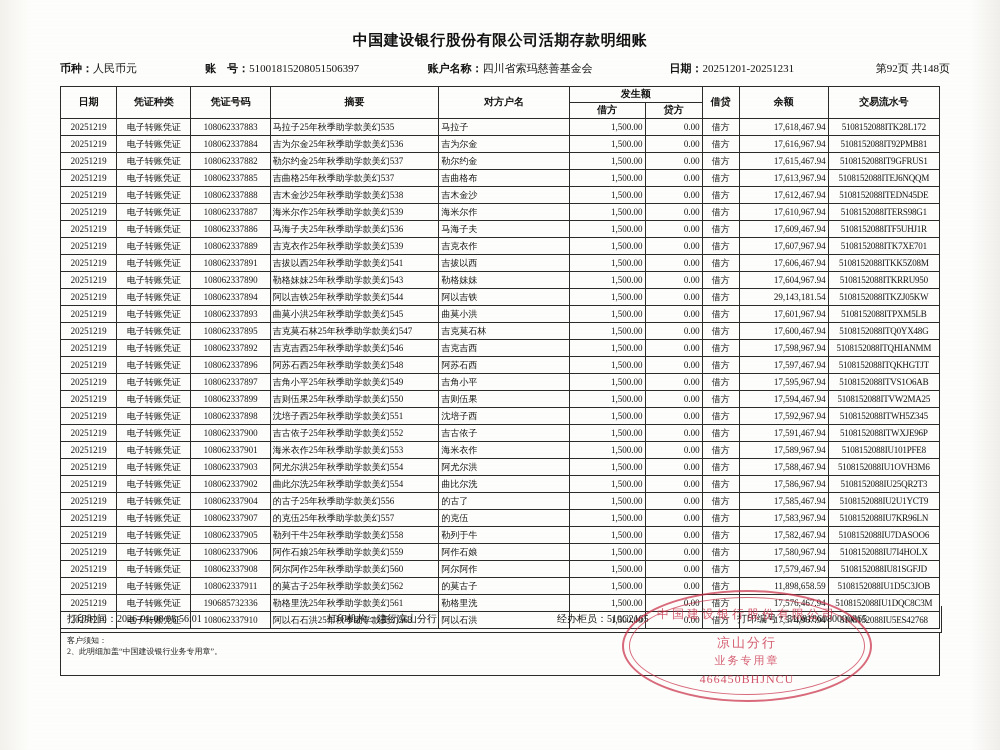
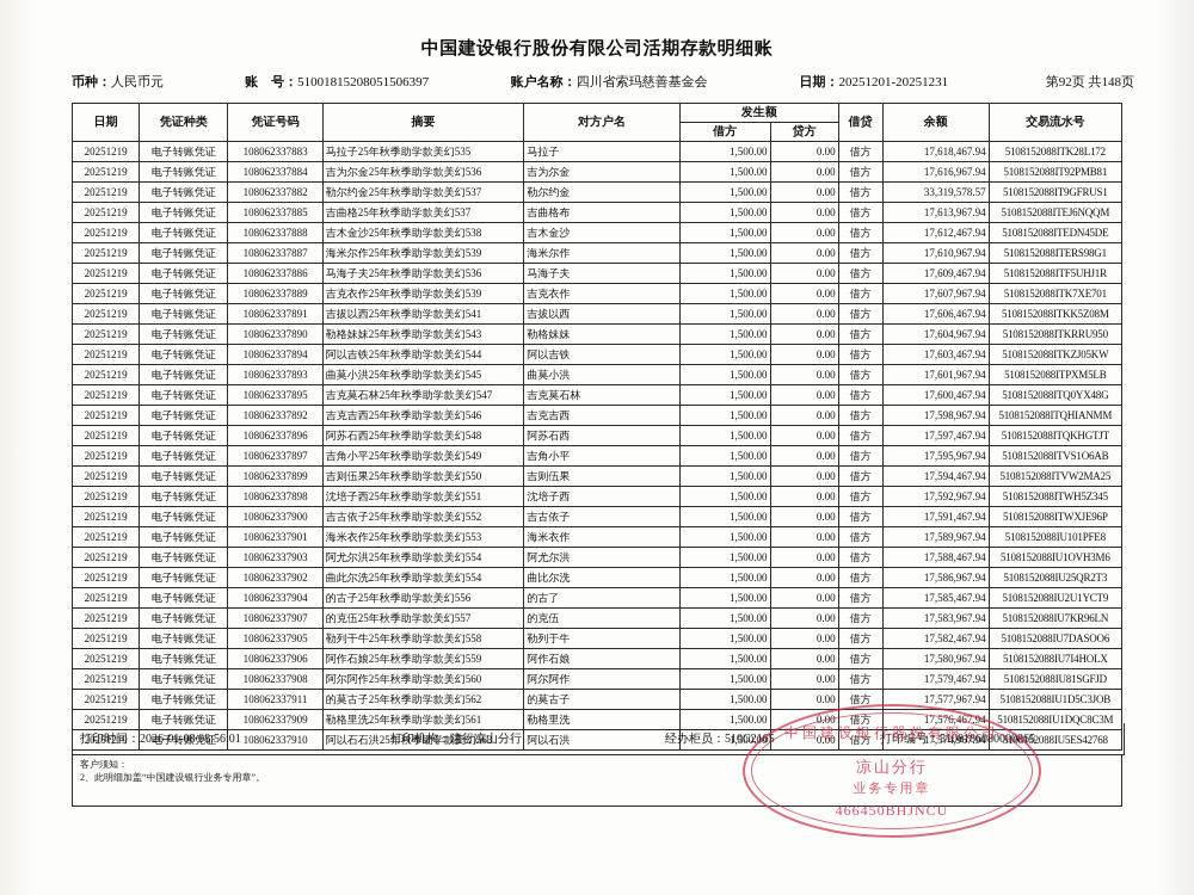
  中国建设银行股份有限公司活期存款明细账
  币种：人民币元
  账 号：51001815208051506397
  账户名称：四川省索玛慈善基金会
  日期：20251201-20251231
  第92页 共148页
  日期	凭证种类	凭证号码	摘要	对方户名	发生额	借贷	余额	交易流水号
  借方	贷方
  20251219	电子转账凭证	108062337883	马拉子25年秋季助学款美幻535	马拉子	1,500.00	0.00	借方	17,618,467.94	5108152088ITK28L172
  20251219	电子转账凭证	108062337884	吉为尔金25年秋季助学款美幻536	吉为尔金	1,500.00	0.00	借方	17,616,967.94	5108152088IT92PMB81
- 20251219	电子转账凭证	108062337882	勒尔约金25年秋季助学款美幻537	勒尔约金	1,500.00	0.00	借方	17,615,467.94	5108152088IT9GFRUS1
+ 20251219	电子转账凭证	108062337882	勒尔约金25年秋季助学款美幻537	勒尔约金	1,500.00	0.00	借方	33,319,578.57	5108152088IT9GFRUS1
  20251219	电子转账凭证	108062337885	吉曲格25年秋季助学款美幻537	吉曲格布	1,500.00	0.00	借方	17,613,967.94	5108152088ITEJ6NQQM
  20251219	电子转账凭证	108062337888	吉木金沙25年秋季助学款美幻538	吉木金沙	1,500.00	0.00	借方	17,612,467.94	5108152088ITEDN45DE
  20251219	电子转账凭证	108062337887	海米尔作25年秋季助学款美幻539	海米尔作	1,500.00	0.00	借方	17,610,967.94	5108152088ITERS98G1
  20251219	电子转账凭证	108062337886	马海子夫25年秋季助学款美幻536	马海子夫	1,500.00	0.00	借方	17,609,467.94	5108152088ITF5UHJ1R
  20251219	电子转账凭证	108062337889	吉克衣作25年秋季助学款美幻539	吉克衣作	1,500.00	0.00	借方	17,607,967.94	5108152088ITK7XE701
  20251219	电子转账凭证	108062337891	吉拔以西25年秋季助学款美幻541	吉拔以西	1,500.00	0.00	借方	17,606,467.94	5108152088ITKK5Z08M
  20251219	电子转账凭证	108062337890	勒格妹妹25年秋季助学款美幻543	勒格妹妹	1,500.00	0.00	借方	17,604,967.94	5108152088ITKRRU950
- 20251219	电子转账凭证	108062337894	阿以吉铁25年秋季助学款美幻544	阿以吉铁	1,500.00	0.00	借方	29,143,181.54	5108152088ITKZJ05KW
+ 20251219	电子转账凭证	108062337894	阿以吉铁25年秋季助学款美幻544	阿以吉铁	1,500.00	0.00	借方	17,603,467.94	5108152088ITKZJ05KW
  20251219	电子转账凭证	108062337893	曲莫小洪25年秋季助学款美幻545	曲莫小洪	1,500.00	0.00	借方	17,601,967.94	5108152088ITPXM5LB
  20251219	电子转账凭证	108062337895	吉克莫石林25年秋季助学款美幻547	吉克莫石林	1,500.00	0.00	借方	17,600,467.94	5108152088ITQ0YX48G
  20251219	电子转账凭证	108062337892	吉克吉西25年秋季助学款美幻546	吉克吉西	1,500.00	0.00	借方	17,598,967.94	5108152088ITQHIANMM
  20251219	电子转账凭证	108062337896	阿苏石西25年秋季助学款美幻548	阿苏石西	1,500.00	0.00	借方	17,597,467.94	5108152088ITQKHGTJT
  20251219	电子转账凭证	108062337897	吉角小平25年秋季助学款美幻549	吉角小平	1,500.00	0.00	借方	17,595,967.94	5108152088ITVS1O6AB
  20251219	电子转账凭证	108062337899	吉则伍果25年秋季助学款美幻550	吉则伍果	1,500.00	0.00	借方	17,594,467.94	5108152088ITVW2MA25
  20251219	电子转账凭证	108062337898	沈培子西25年秋季助学款美幻551	沈培子西	1,500.00	0.00	借方	17,592,967.94	5108152088ITWH5Z345
  20251219	电子转账凭证	108062337900	吉古依子25年秋季助学款美幻552	吉古依子	1,500.00	0.00	借方	17,591,467.94	5108152088ITWXJE96P
  20251219	电子转账凭证	108062337901	海米衣作25年秋季助学款美幻553	海米衣作	1,500.00	0.00	借方	17,589,967.94	5108152088IU101PFE8
  20251219	电子转账凭证	108062337903	阿尤尔洪25年秋季助学款美幻554	阿尤尔洪	1,500.00	0.00	借方	17,588,467.94	5108152088IU1OVH3M6
  20251219	电子转账凭证	108062337902	曲此尔洗25年秋季助学款美幻554	曲比尔洗	1,500.00	0.00	借方	17,586,967.94	5108152088IU25QR2T3
  20251219	电子转账凭证	108062337904	的古子25年秋季助学款美幻556	的古了	1,500.00	0.00	借方	17,585,467.94	5108152088IU2U1YCT9
  20251219	电子转账凭证	108062337907	的克伍25年秋季助学款美幻557	的克伍	1,500.00	0.00	借方	17,583,967.94	5108152088IU7KR96LN
  20251219	电子转账凭证	108062337905	勒列干牛25年秋季助学款美幻558	勒列于牛	1,500.00	0.00	借方	17,582,467.94	5108152088IU7DASOO6
  20251219	电子转账凭证	108062337906	阿作石娘25年秋季助学款美幻559	阿作石娘	1,500.00	0.00	借方	17,580,967.94	5108152088IU7I4HOLX
  20251219	电子转账凭证	108062337908	阿尔阿作25年秋季助学款美幻560	阿尔阿作	1,500.00	0.00	借方	17,579,467.94	5108152088IU81SGFJD
- 20251219	电子转账凭证	108062337911	的莫古子25年秋季助学款美幻562	的莫古子	1,500.00	0.00	借方	11,898,658.59	5108152088IU1D5C3JOB
+ 20251219	电子转账凭证	108062337911	的莫古子25年秋季助学款美幻562	的莫古子	1,500.00	0.00	借方	17,577,967.94	5108152088IU1D5C3JOB
- 20251219	电子转账凭证	190685732336	勒格里洗25年秋季助学款美幻561	勒格里洗	1,500.00	0.00	借方	17,576,467.94	5108152088IU1DQC8C3M
+ 20251219	电子转账凭证	108062337909	勒格里洗25年秋季助学款美幻561	勒格里洗	1,500.00	0.00	借方	17,576,467.94	5108152088IU1DQC8C3M
  20251219	电子转账凭证	108062337910	阿以石石洪25年秋季助学款美幻563	阿以石洪	1,500.00	0.00	借方	17,574,967.94	5108152088IU5ES42768
  打印时间：2026-01-08 08:56:01
  打印机构：建行凉山分行
  经办柜员：510C2165
  打印编号：5108186080000865
  客户须知：
  2、此明细加盖“中国建设银行业务专用章”。
  中国建设银行股份有限公司
  凉山分行
  业务专用章
  466450BHJNCU
